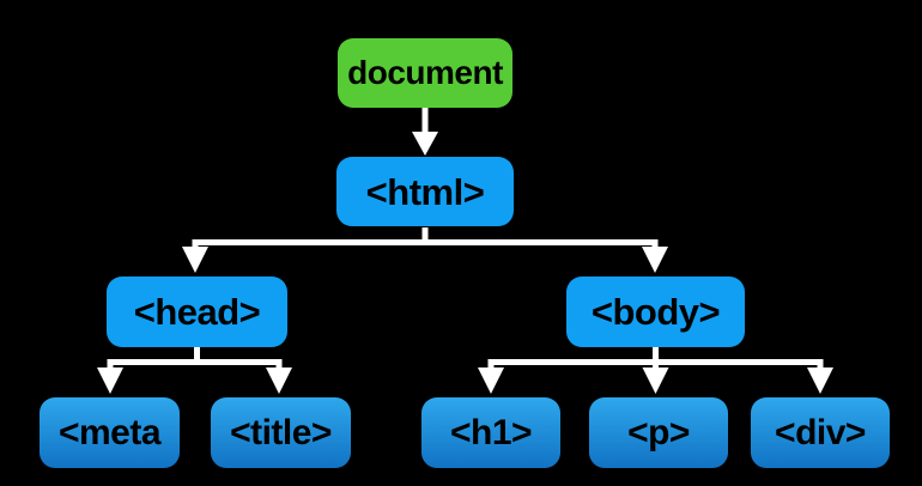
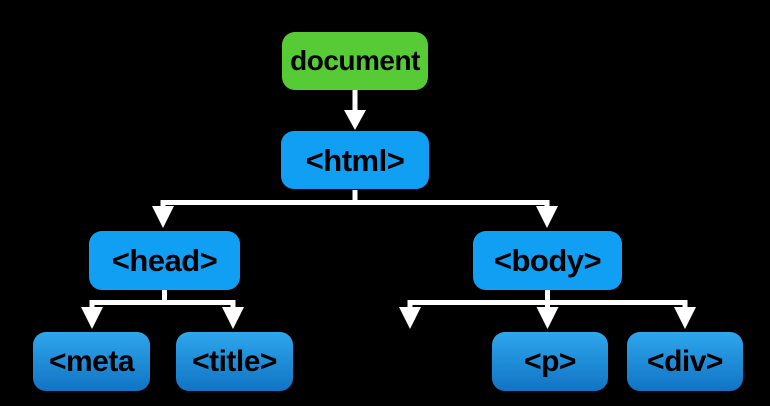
  document
  <html>
  <head>
  <body>
  <meta
  <title>
- <h1>
  <p>
  <div>
